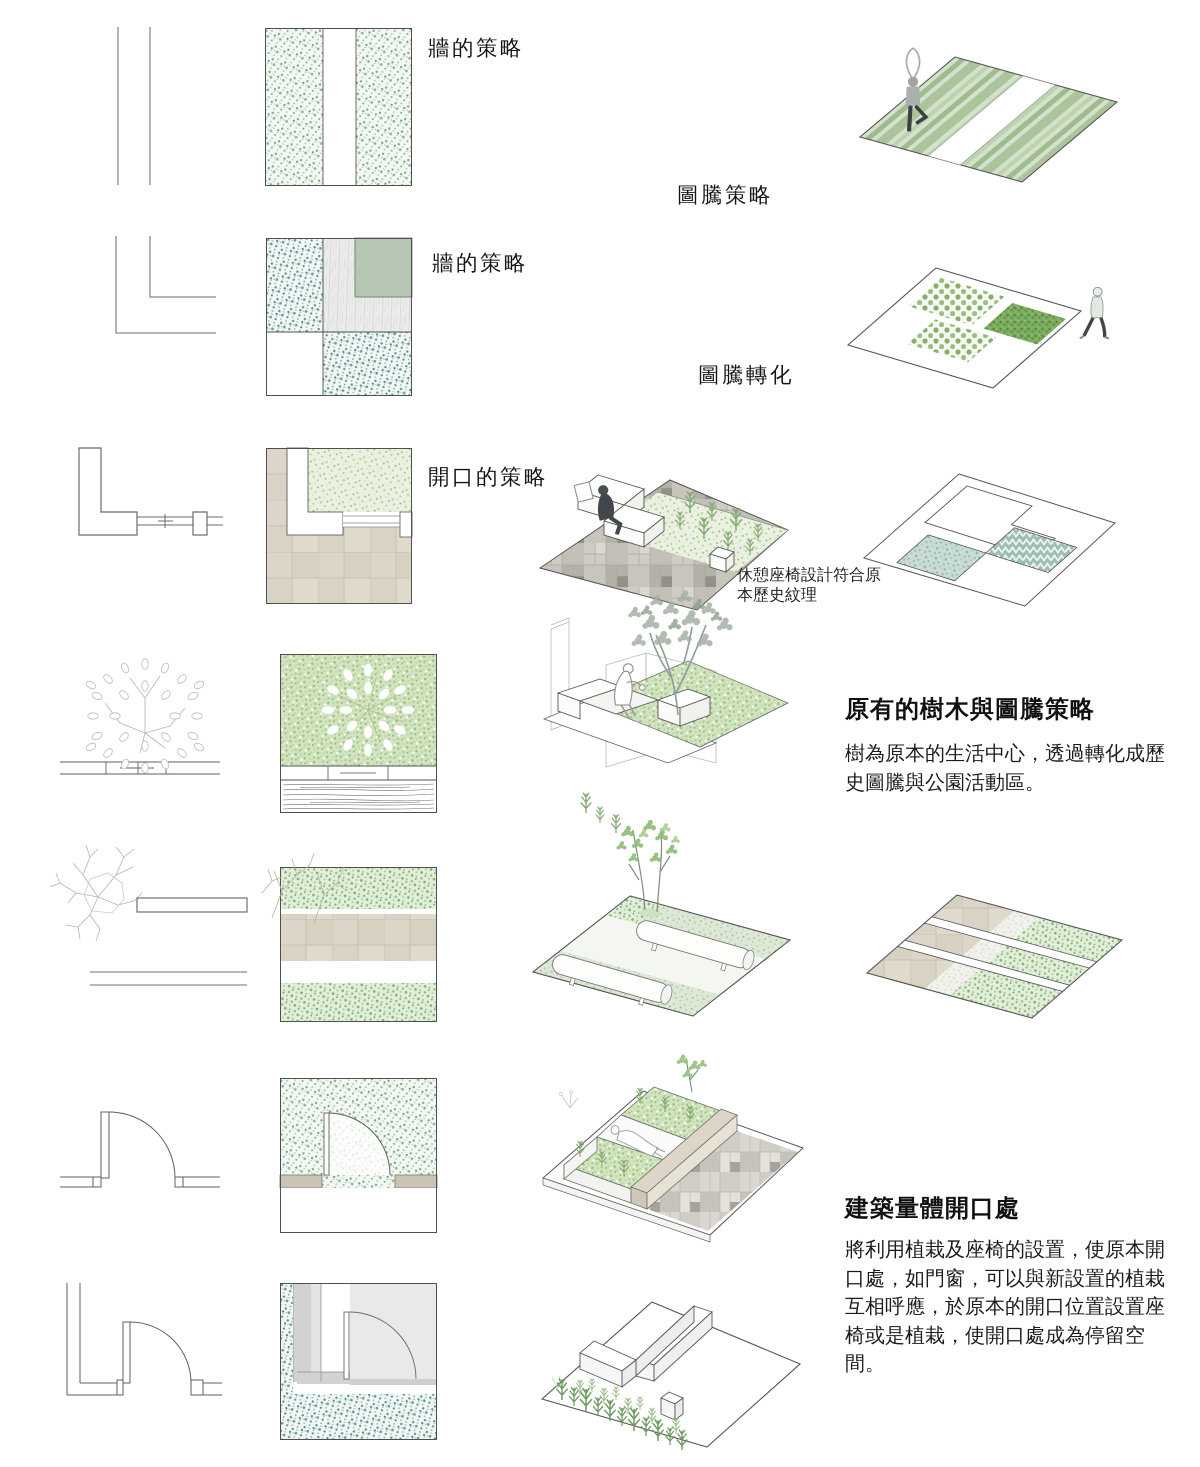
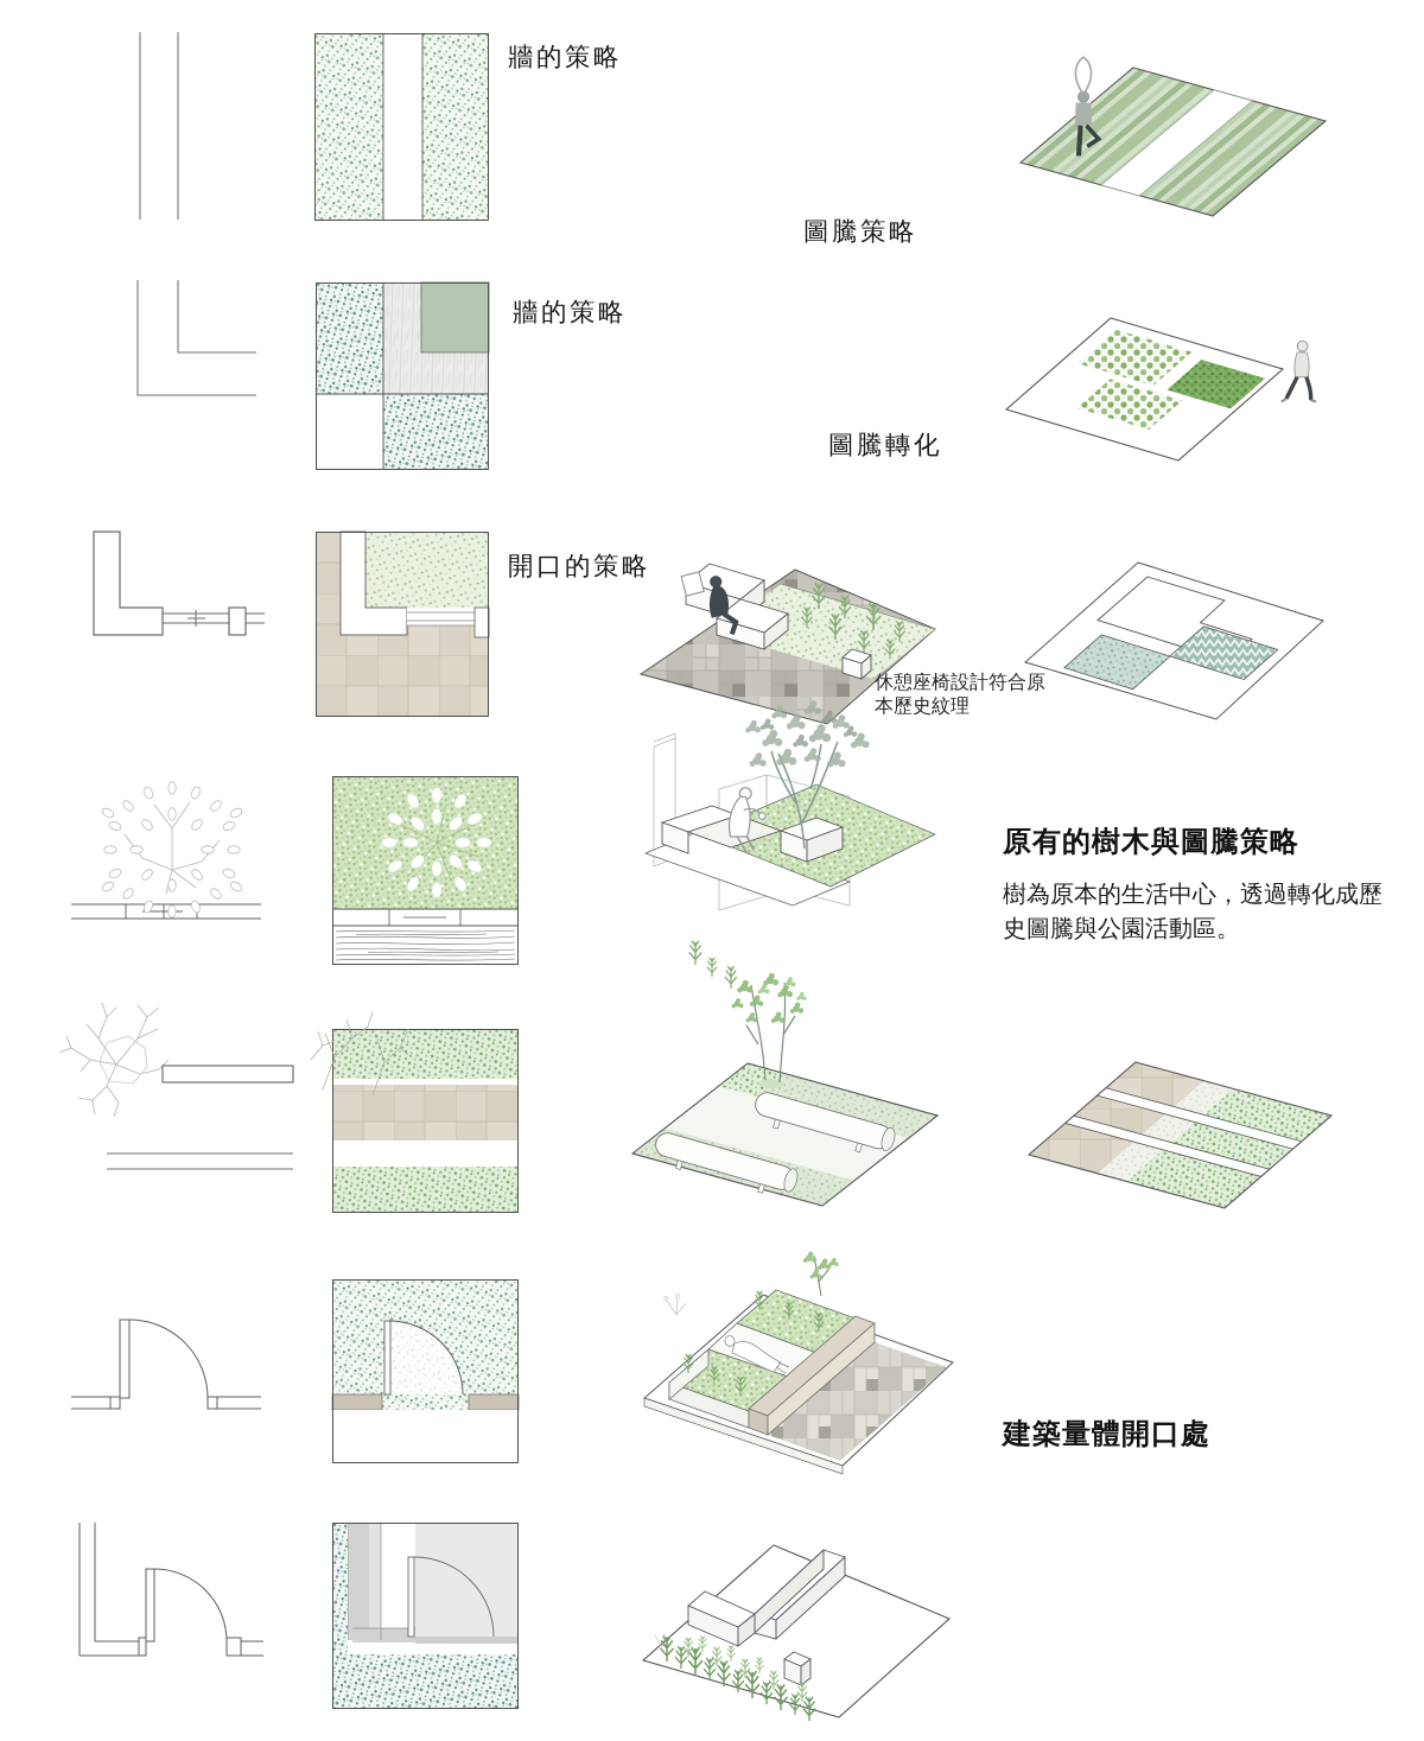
  牆的策略
  圖騰策略
  牆的策略
  圖騰轉化
  開口的策略
  休憩座椅設計符合原
  本歷史紋理
  原有的樹木與圖騰策略
  樹為原本的生活中心，透過轉化成歷史圖騰與公園活動區。
  建築量體開口處
- 將利用植栽及座椅的設置，使原本開口處，如門窗，可以與新設置的植栽互相呼應，於原本的開口位置設置座椅或是植栽，使開口處成為停留空間。
